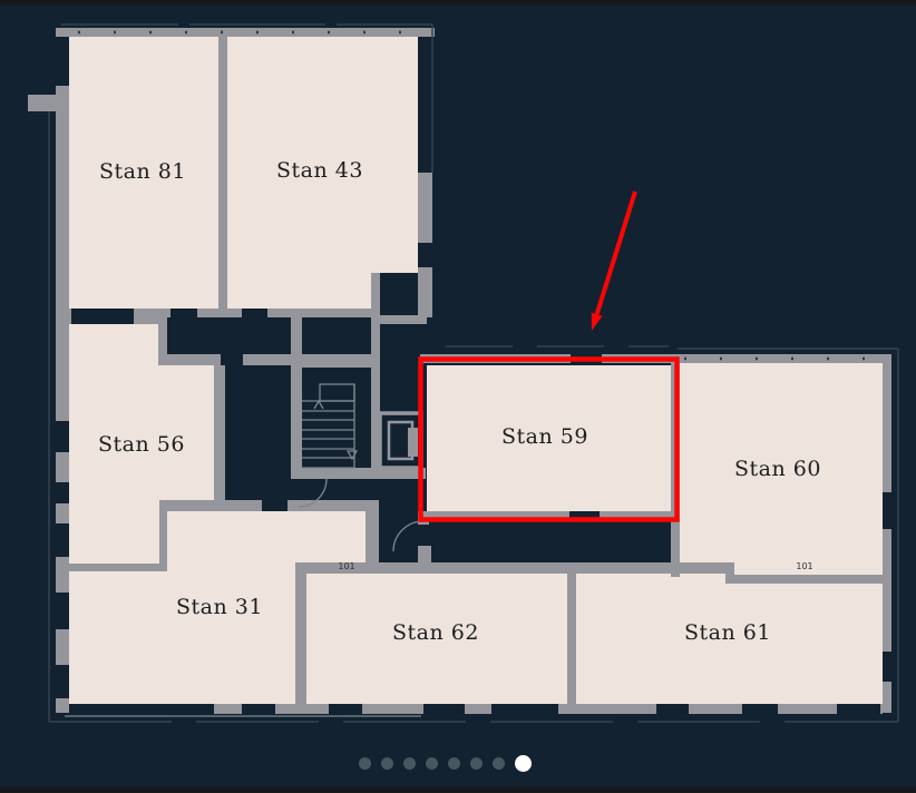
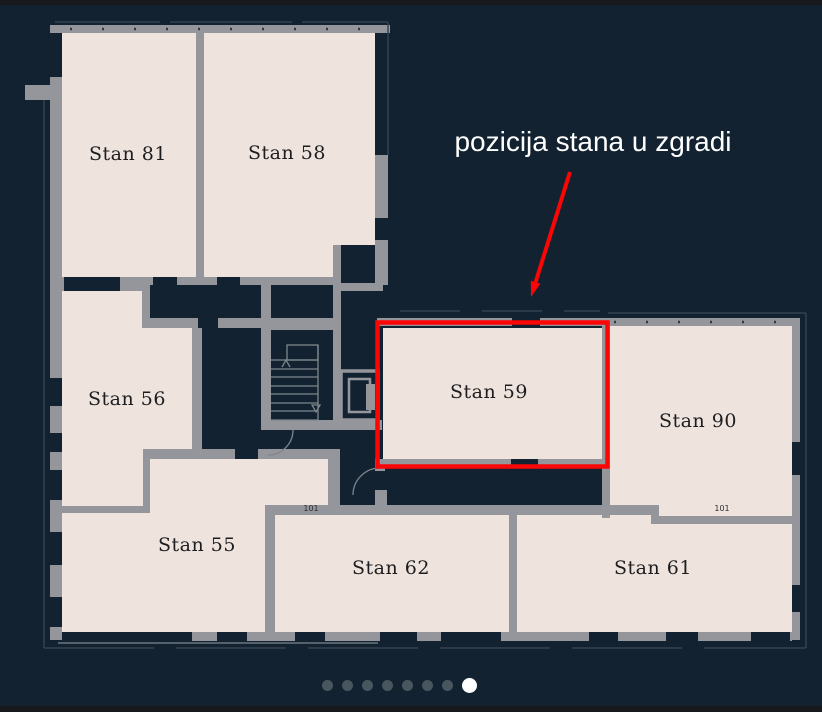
- Stan 31
+ Stan 55
  Stan 56
  Stan 81
- Stan 43
+ Stan 58
  Stan 59
- Stan 60
+ Stan 90
  Stan 61
  Stan 62
  101
  101
+ pozicija stana u zgradi
